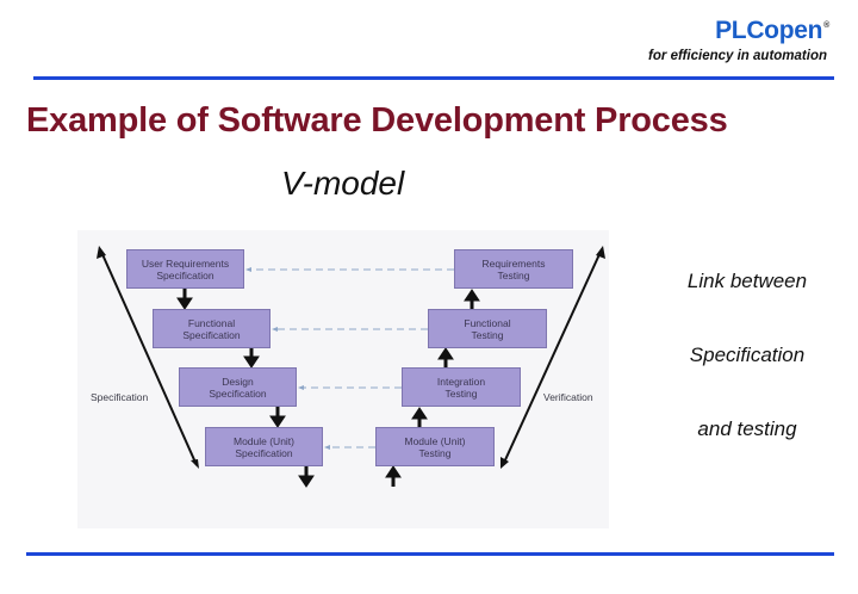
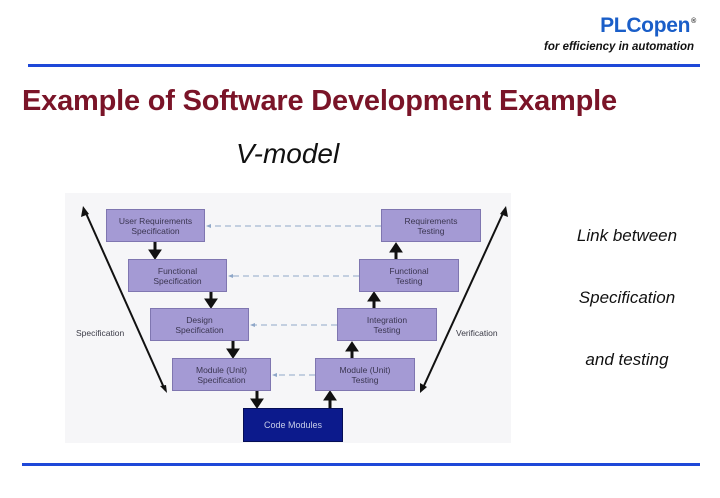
  PLCopen
  for efficiency in automation
- Example of Software Development Process
+ Example of Software Development Example
  V-model
  User Requirements
  Specification
  Functional
  Specification
  Design
  Specification
  Module (Unit)
  Specification
  Requirements
  Testing
  Functional
  Testing
  Integration
  Testing
  Module (Unit)
  Testing
+ Code Modules
  Specification
  Verification
  Link between
  Specification
  and testing
